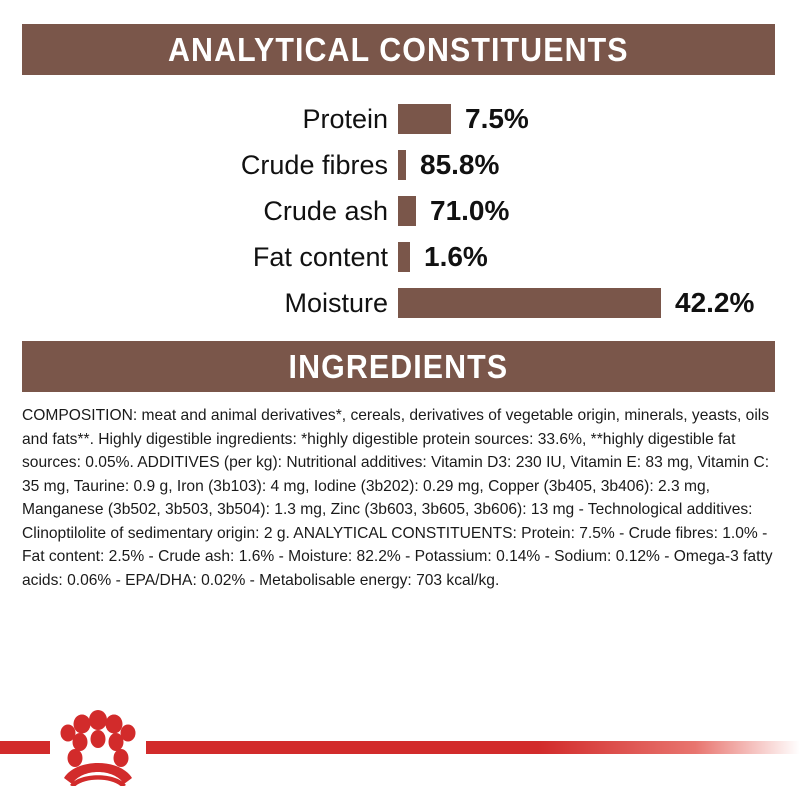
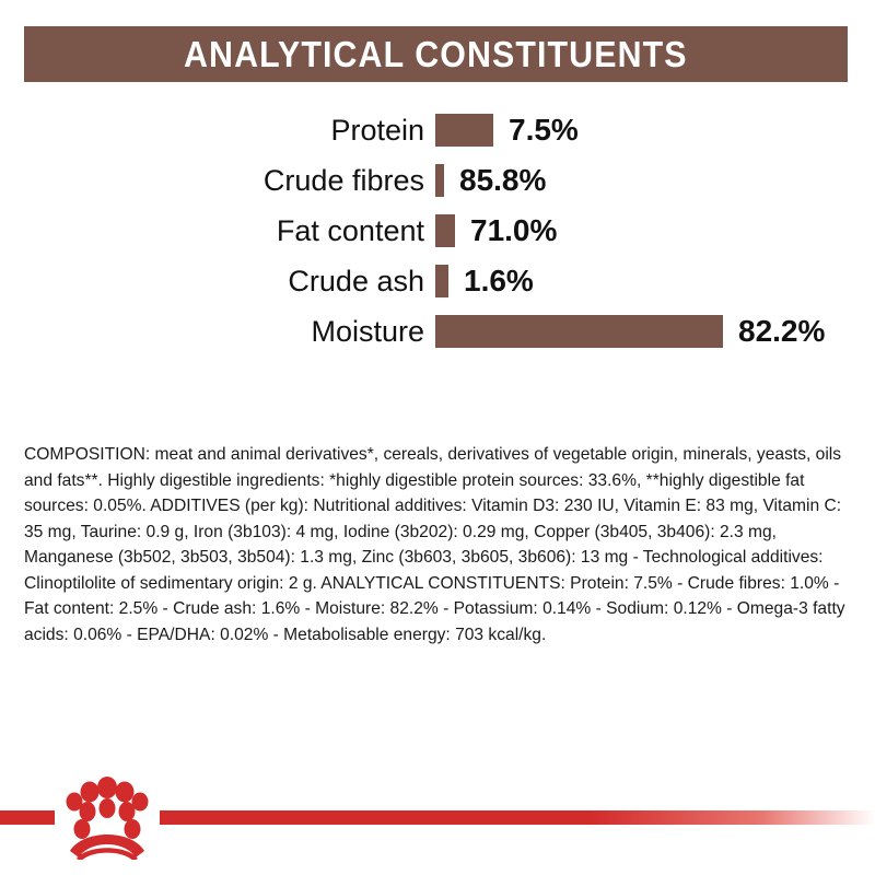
  ANALYTICAL CONSTITUENTS
  Protein
  7.5%
  Crude fibres
  85.8%
- Crude ash
+ Fat content
  71.0%
- Fat content
+ Crude ash
  1.6%
  Moisture
- 42.2%
+ 82.2%
- INGREDIENTS
  COMPOSITION: meat and animal derivatives*, cereals, derivatives of vegetable origin, minerals, yeasts, oils and fats**. Highly digestible ingredients: *highly digestible protein sources: 33.6%, **highly digestible fat sources: 0.05%. ADDITIVES (per kg): Nutritional additives: Vitamin D3: 230 IU, Vitamin E: 83 mg, Vitamin C: 35 mg, Taurine: 0.9 g, Iron (3b103): 4 mg, Iodine (3b202): 0.29 mg, Copper (3b405, 3b406): 2.3 mg, Manganese (3b502, 3b503, 3b504): 1.3 mg, Zinc (3b603, 3b605, 3b606): 13 mg - Technological additives: Clinoptilolite of sedimentary origin: 2 g. ANALYTICAL CONSTITUENTS: Protein: 7.5% - Crude fibres: 1.0% - Fat content: 2.5% - Crude ash: 1.6% - Moisture: 82.2% - Potassium: 0.14% - Sodium: 0.12% - Omega-3 fatty acids: 0.06% - EPA/DHA: 0.02% - Metabolisable energy: 703 kcal/kg.
